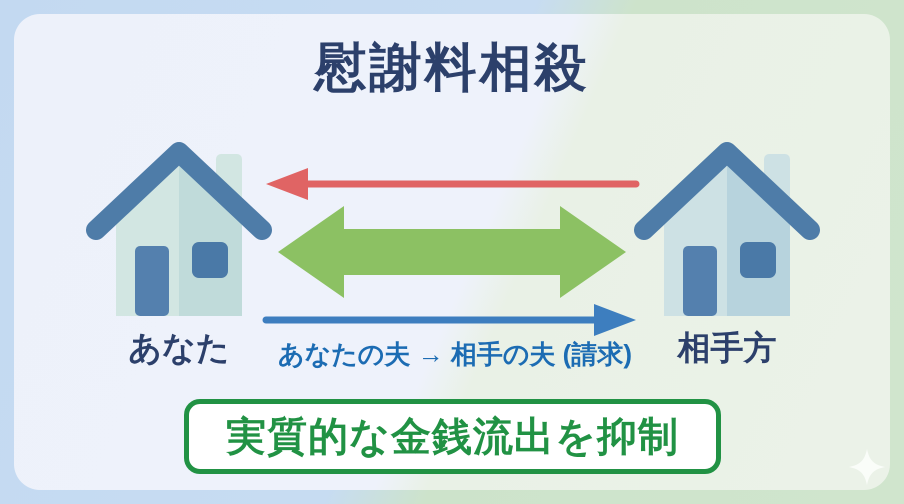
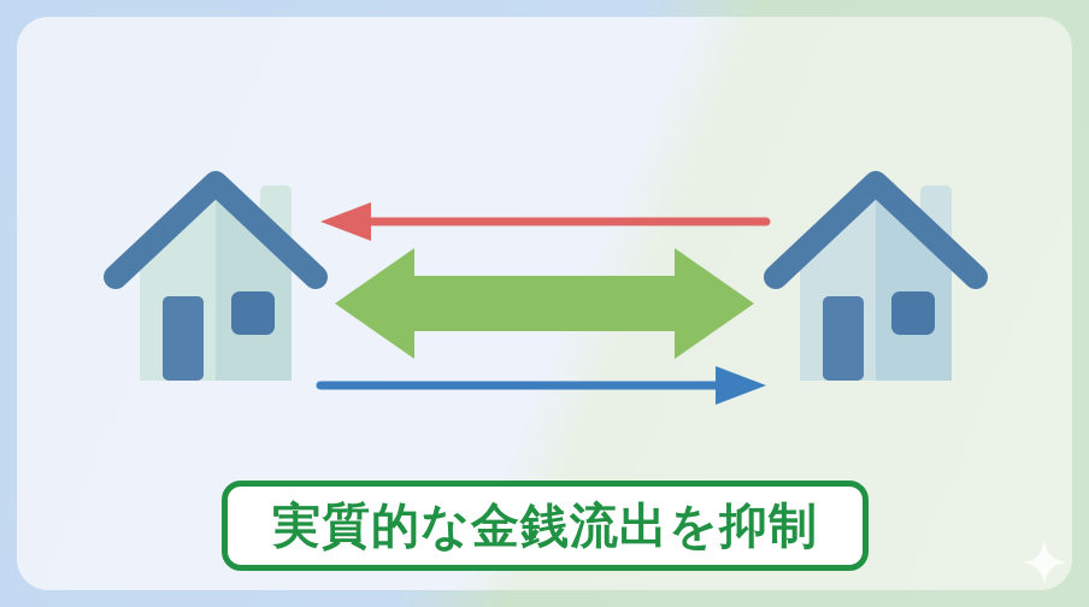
- 慰謝料相殺
- あなたの夫 → 相手の夫 (請求)
- あなた
- 相手方
  実質的な金銭流出を抑制
